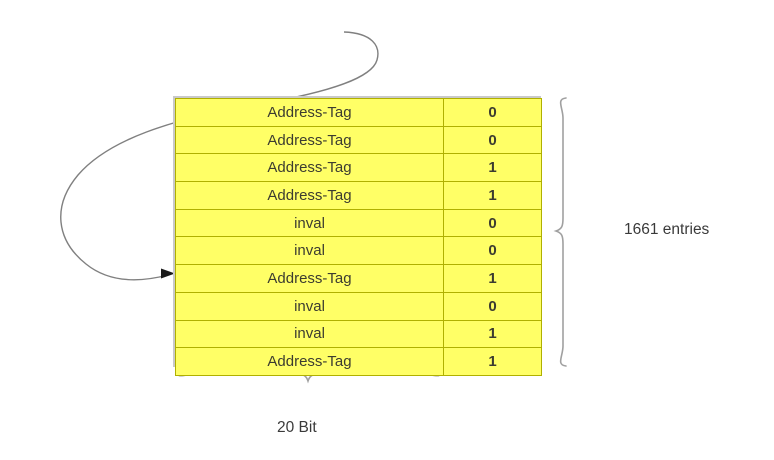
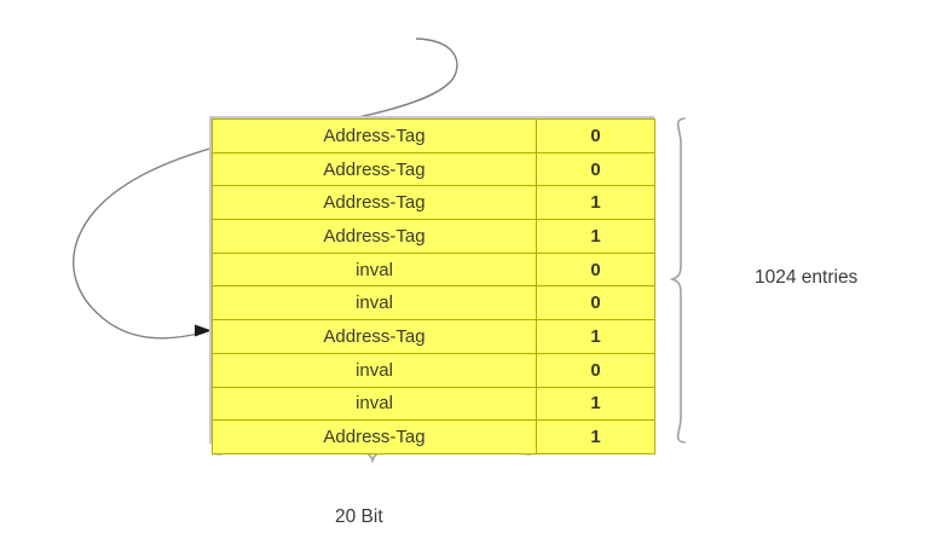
  Address-Tag	0
  Address-Tag	0
  Address-Tag	1
  Address-Tag	1
  inval	0
  inval	0
  Address-Tag	1
  inval	0
  inval	1
  Address-Tag	1
- 1661 entries
+ 1024 entries
  20 Bit
